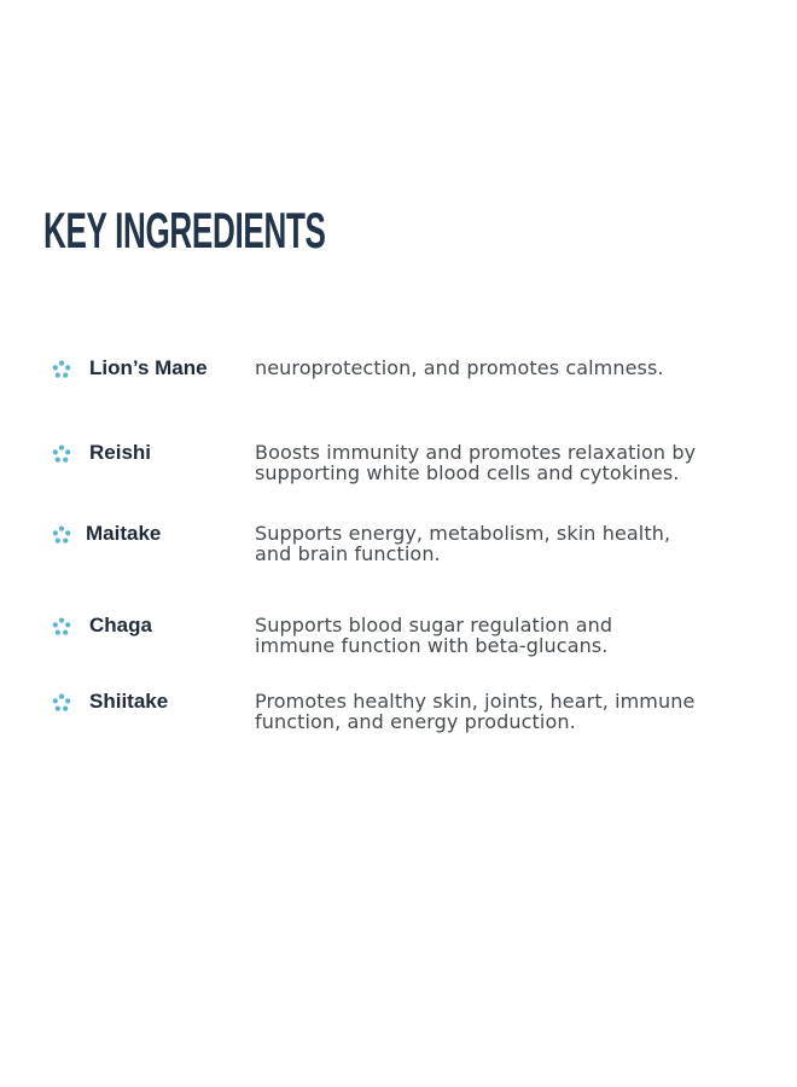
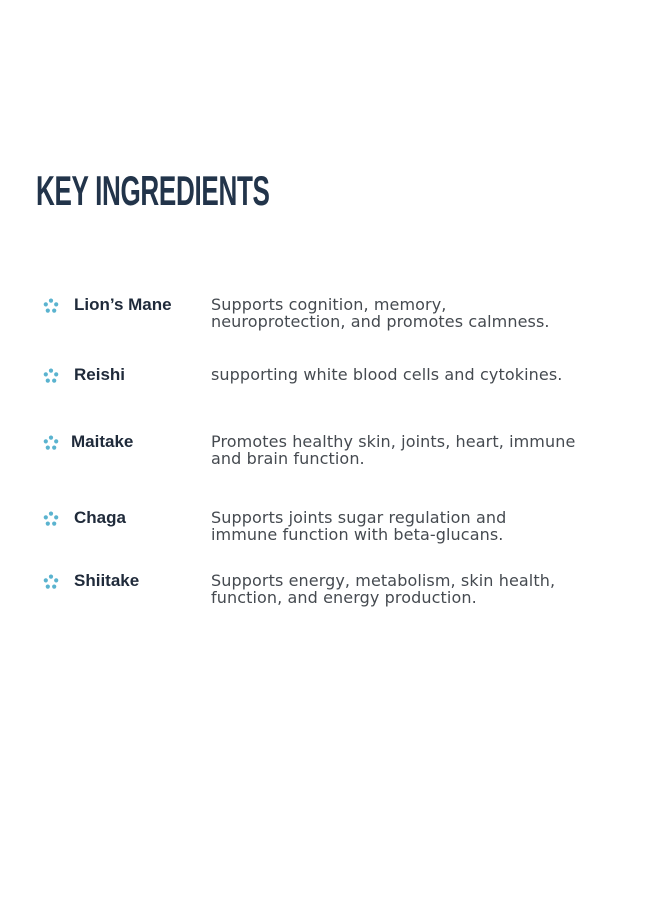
  KEY INGREDIENTS
  Lion’s Mane
+ Supports cognition, memory,
  neuroprotection, and promotes calmness.
  Reishi
- Boosts immunity and promotes relaxation by
  supporting white blood cells and cytokines.
  Maitake
- Supports energy, metabolism, skin health,
+ Promotes healthy skin, joints, heart, immune
  and brain function.
  Chaga
- Supports blood sugar regulation and
+ Supports joints sugar regulation and
  immune function with beta-glucans.
  Shiitake
- Promotes healthy skin, joints, heart, immune
+ Supports energy, metabolism, skin health,
  function, and energy production.
